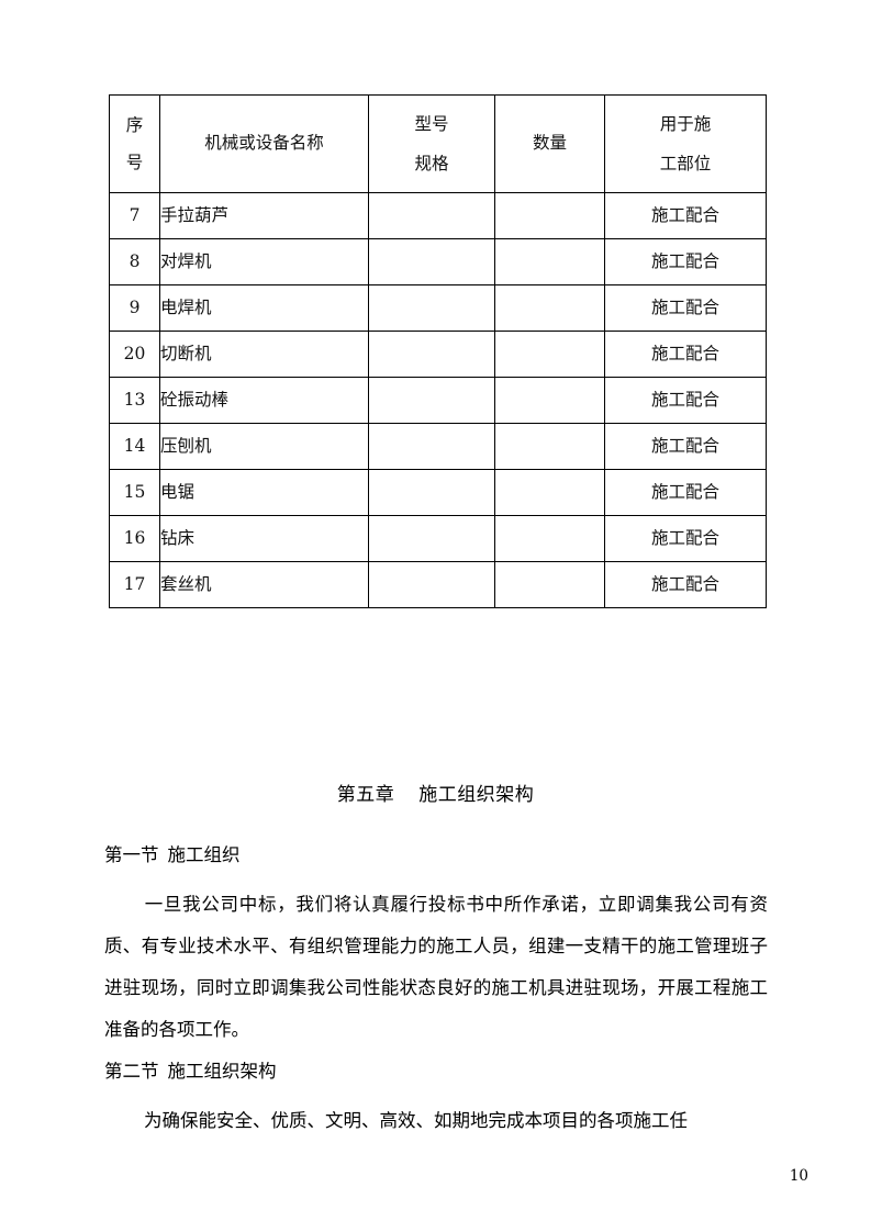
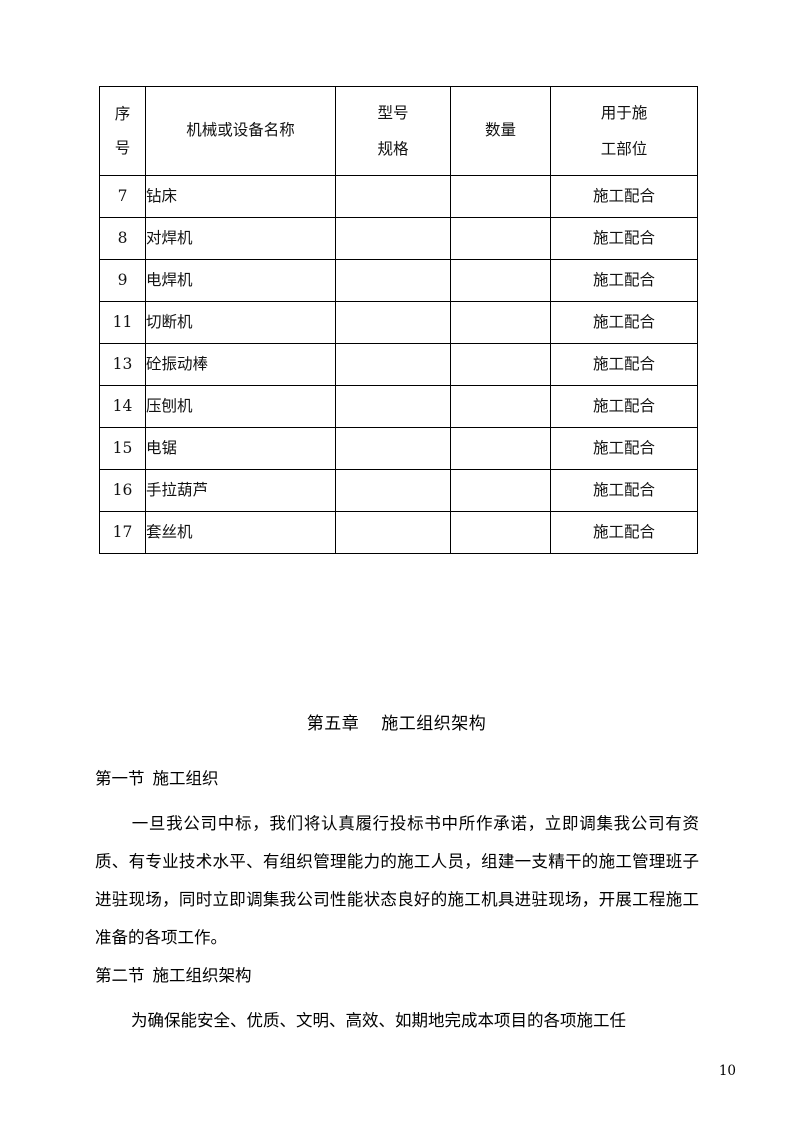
  序 号	机械或设备名称	型号 规格	数量	用于施 工部位
- 7	手拉葫芦			施工配合
+ 7	钻床			施工配合
  8	对焊机			施工配合
  9	电焊机			施工配合
- 20	切断机			施工配合
+ 11	切断机			施工配合
  13	砼振动棒			施工配合
  14	压刨机			施工配合
  15	电锯			施工配合
- 16	钻床			施工配合
+ 16	手拉葫芦			施工配合
  17	套丝机			施工配合
  第五章 施工组织架构
  第一节 施工组织
  一旦我公司中标，我们将认真履行投标书中所作承诺，立即调集我公司有资质、有专业技术水平、有组织管理能力的施工人员，组建一支精干的施工管理班子进驻现场，同时立即调集我公司性能状态良好的施工机具进驻现场，开展工程施工准备的各项工作。
  第二节 施工组织架构
  为确保能安全、优质、文明、高效、如期地完成本项目的各项施工任
  10
